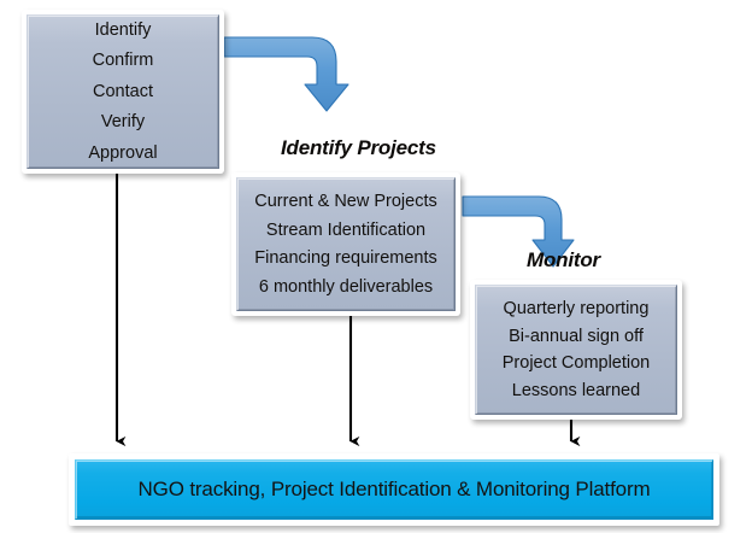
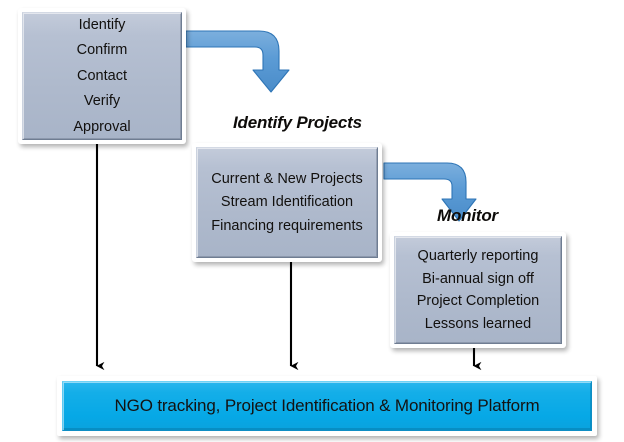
  Identify
  Confirm
  Contact
  Verify
  Approval
  Identify Projects
  Current & New Projects
  Stream Identification
  Financing requirements
- 6 monthly deliverables
  Monitor
  Quarterly reporting
  Bi-annual sign off
  Project Completion
  Lessons learned
  NGO tracking, Project Identification & Monitoring Platform
